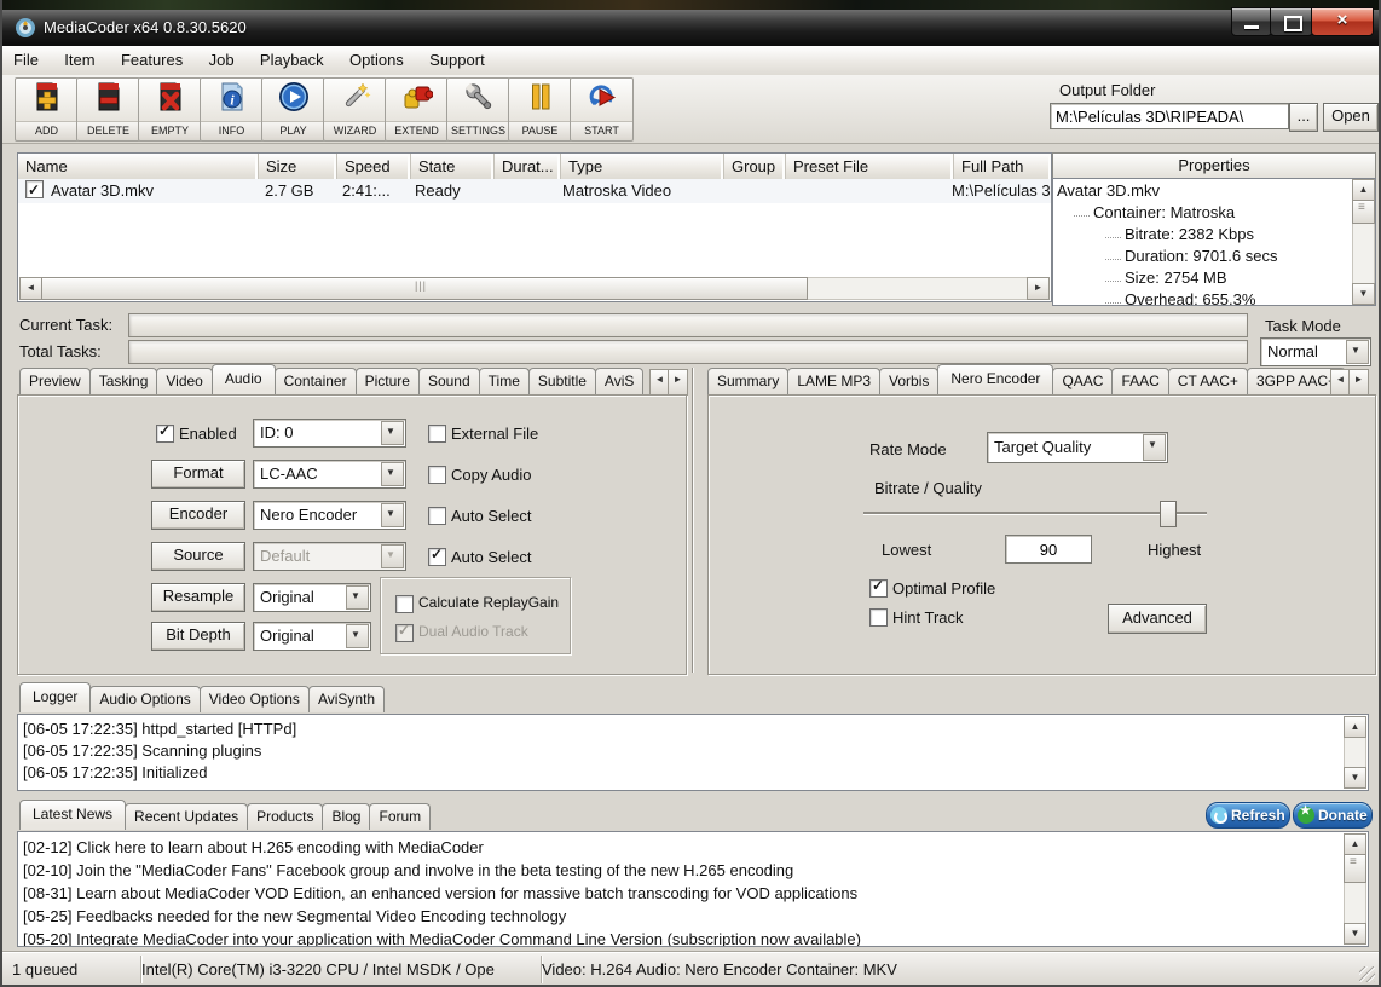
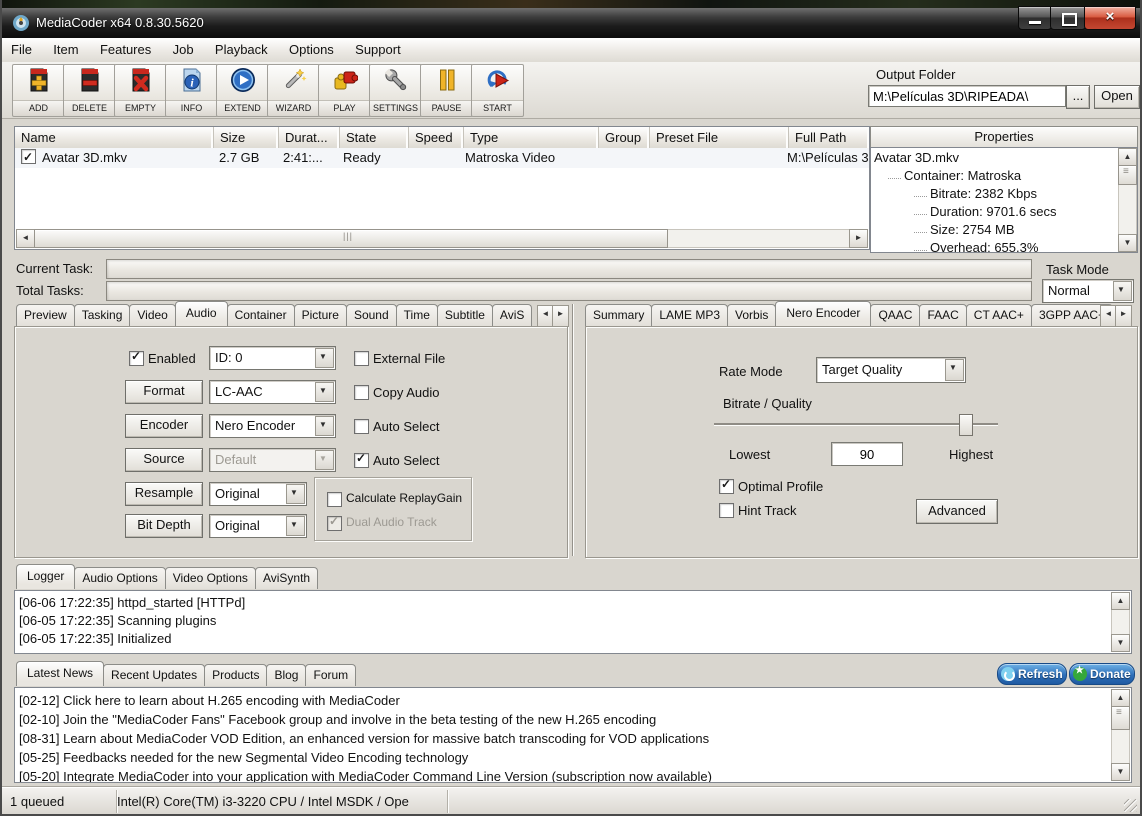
  MediaCoder x64 0.8.30.5620
  ×
  File Item Features Job Playback Options Support
  ADD
  DELETE
  EMPTY
  i
  INFO
- PLAY
+ EXTEND
  WIZARD
- EXTEND
+ PLAY
  SETTINGS
  PAUSE
  START
  Output Folder
  M:\Películas 3D\RIPEADA\
  ...
  Open
  Name
  Size
- Speed
+ Durat...
  State
- Durat...
+ Speed
  Type
  Group
  Preset File
  Full Path
  Avatar 3D.mkv
  2.7 GB
  2:41:...
  Ready
  Matroska Video
  M:\Películas 3
  Properties
  Avatar 3D.mkv
  Container: Matroska
  Bitrate: 2382 Kbps
  Duration: 9701.6 secs
  Size: 2754 MB
  Overhead: 655.3%
  Current Task:
  Total Tasks:
  Task Mode
  Normal
  Preview Tasking Video Audio Container Picture Sound Time Subtitle AviS
  Summary LAME MP3 Vorbis Nero Encoder QAAC FAAC CT AAC+ 3GPP AAC
  Enabled
  ID: 0
  External File
  Format
  LC-AAC
  Copy Audio
  Encoder
  Nero Encoder
  Auto Select
  Source
  Default
  Auto Select
  Resample
  Original
  Calculate ReplayGain
  Dual Audio Track
  Bit Depth
  Original
  Rate Mode
  Target Quality
  Bitrate / Quality
  Lowest
  90
  Highest
  Optimal Profile
  Hint Track
  Advanced
  Logger Audio Options Video Options AviSynth
- [06-05 17:22:35] httpd_started [HTTPd]
+ [06-06 17:22:35] httpd_started [HTTPd]
  [06-05 17:22:35] Scanning plugins
  [06-05 17:22:35] Initialized
  Latest News Recent Updates Products Blog Forum
  Refresh
  Donate
  [02-12] Click here to learn about H.265 encoding with MediaCoder
  [02-10] Join the "MediaCoder Fans" Facebook group and involve in the beta testing of the new H.265 encoding
  [08-31] Learn about MediaCoder VOD Edition, an enhanced version for massive batch transcoding for VOD applications
  [05-25] Feedbacks needed for the new Segmental Video Encoding technology
  [05-20] Integrate MediaCoder into your application with MediaCoder Command Line Version (subscription now available)
  1 queued
  Intel(R) Core(TM) i3-3220 CPU / Intel MSDK / Ope
- Video: H.264 Audio: Nero Encoder Container: MKV
